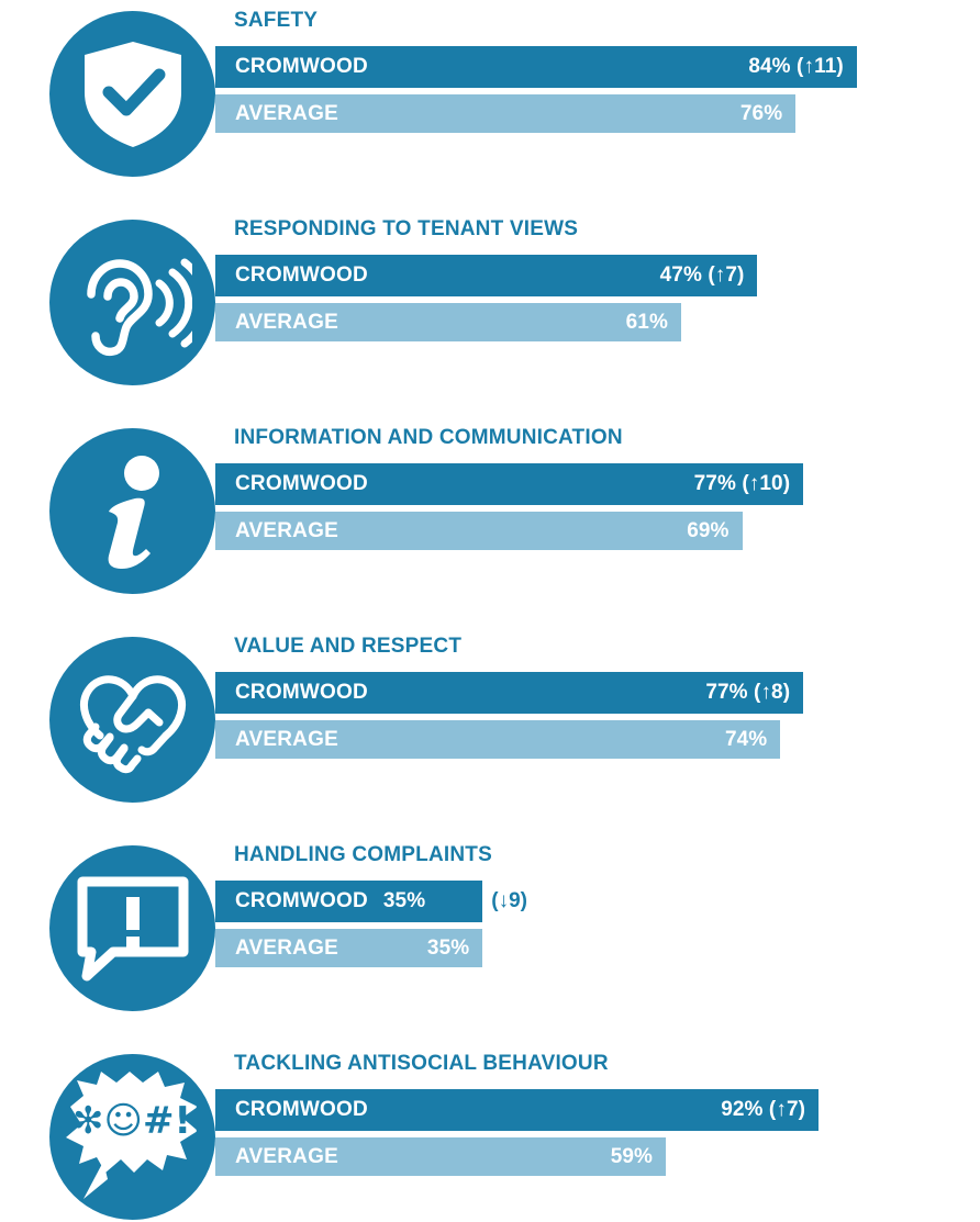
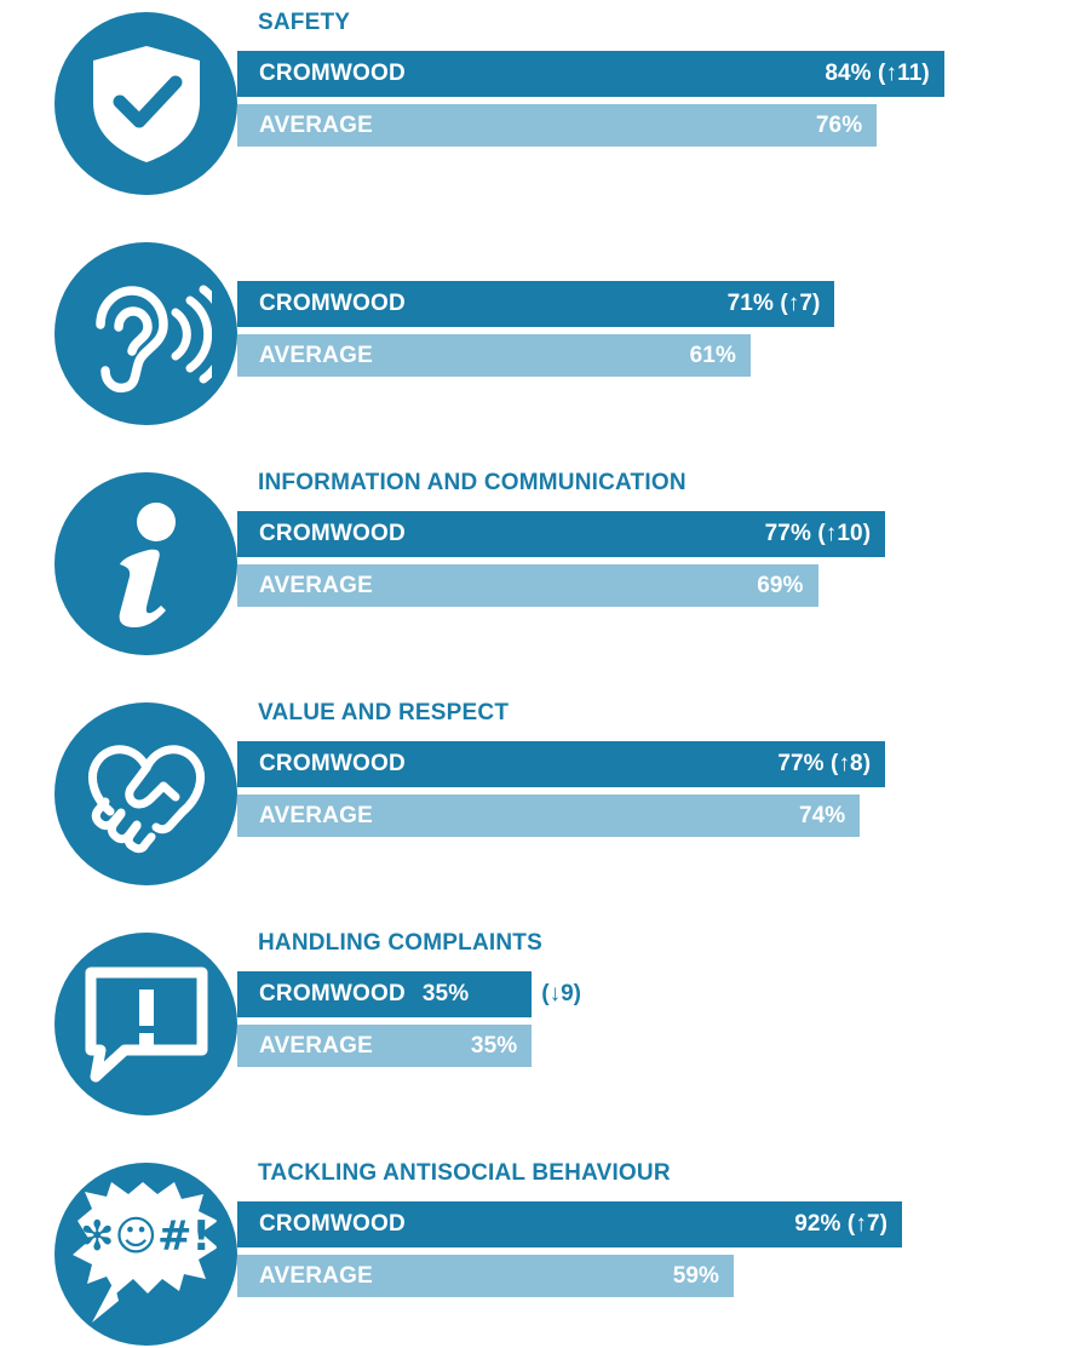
  SAFETY
  CROMWOOD
  84% (↑11)
  AVERAGE
  76%
- RESPONDING TO TENANT VIEWS
  CROMWOOD
- 47% (↑7)
+ 71% (↑7)
  AVERAGE
  61%
  INFORMATION AND COMMUNICATION
  CROMWOOD
  77% (↑10)
  AVERAGE
  69%
  VALUE AND RESPECT
  CROMWOOD
  77% (↑8)
  AVERAGE
  74%
  HANDLING COMPLAINTS
  (↓9)
  CROMWOOD
  35%
  AVERAGE
  35%
  !✻☺#!!
  TACKLING ANTISOCIAL BEHAVIOUR
  CROMWOOD
  92% (↑7)
  AVERAGE
  59%
